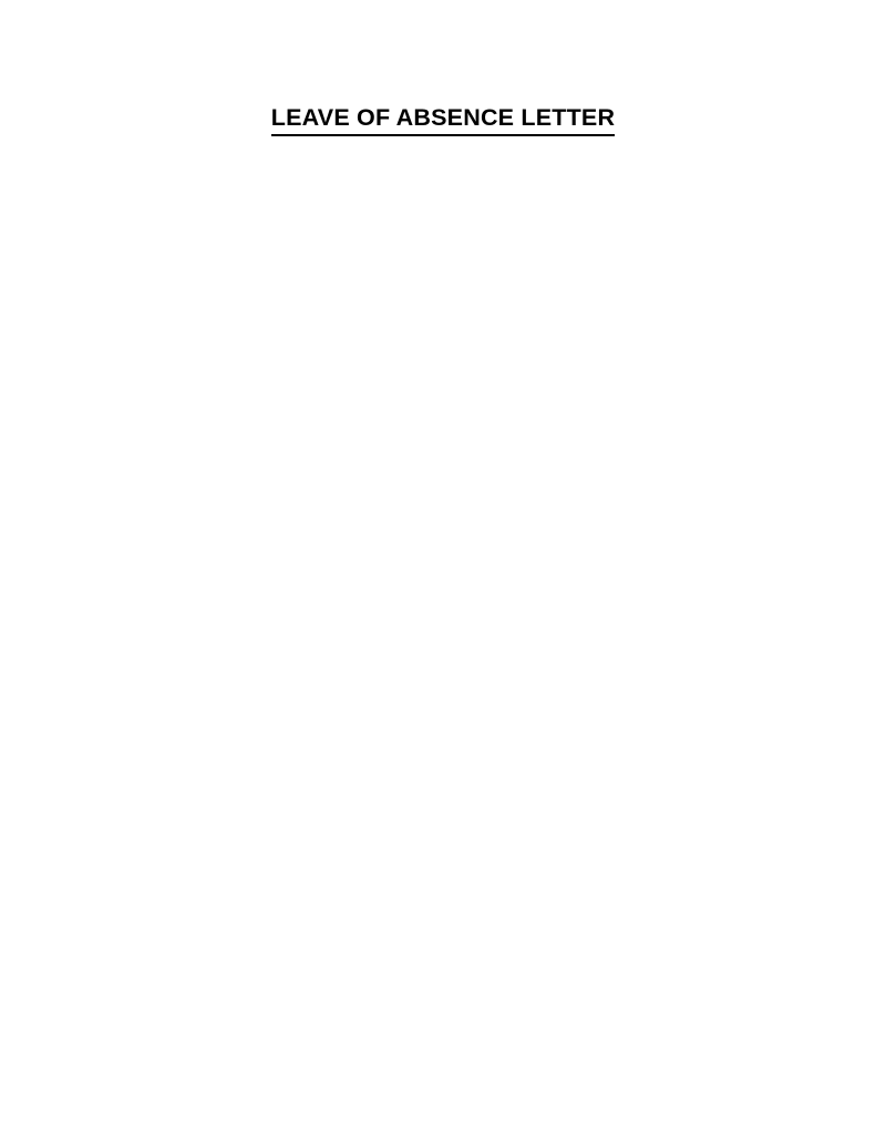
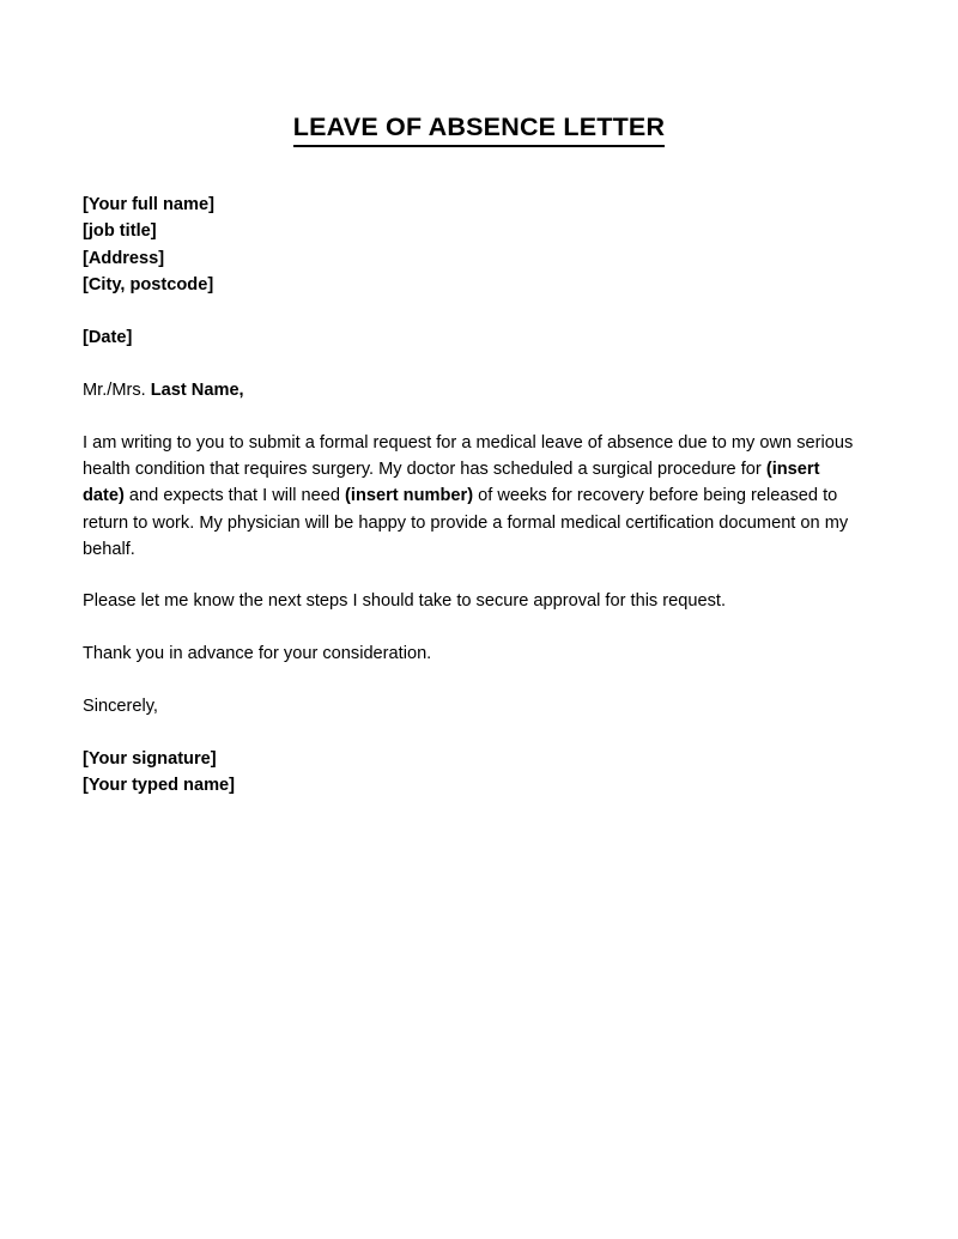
  LEAVE OF ABSENCE LETTER
+ [Your full name]
+ [job title]
+ [Address]
+ [City, postcode]
+ [Date]
+ Mr./Mrs. Last Name,
+ I am writing to you to submit a formal request for a medical leave of absence due to my own serious health condition that requires surgery. My doctor has scheduled a surgical procedure for (insert date) and expects that I will need (insert number) of weeks for recovery before being released to return to work. My physician will be happy to provide a formal medical certification document on my behalf.
+ Please let me know the next steps I should take to secure approval for this request.
+ Thank you in advance for your consideration.
+ Sincerely,
+ [Your signature]
+ [Your typed name]
